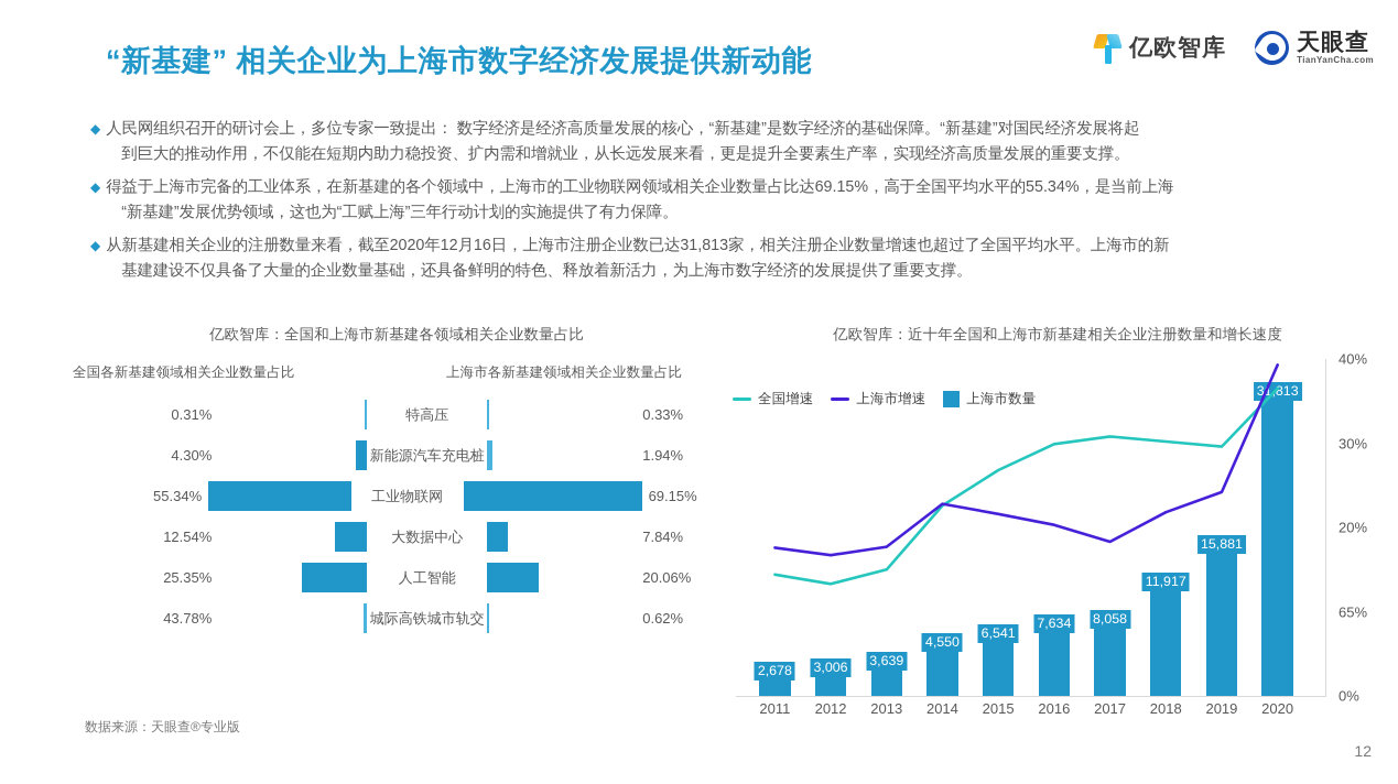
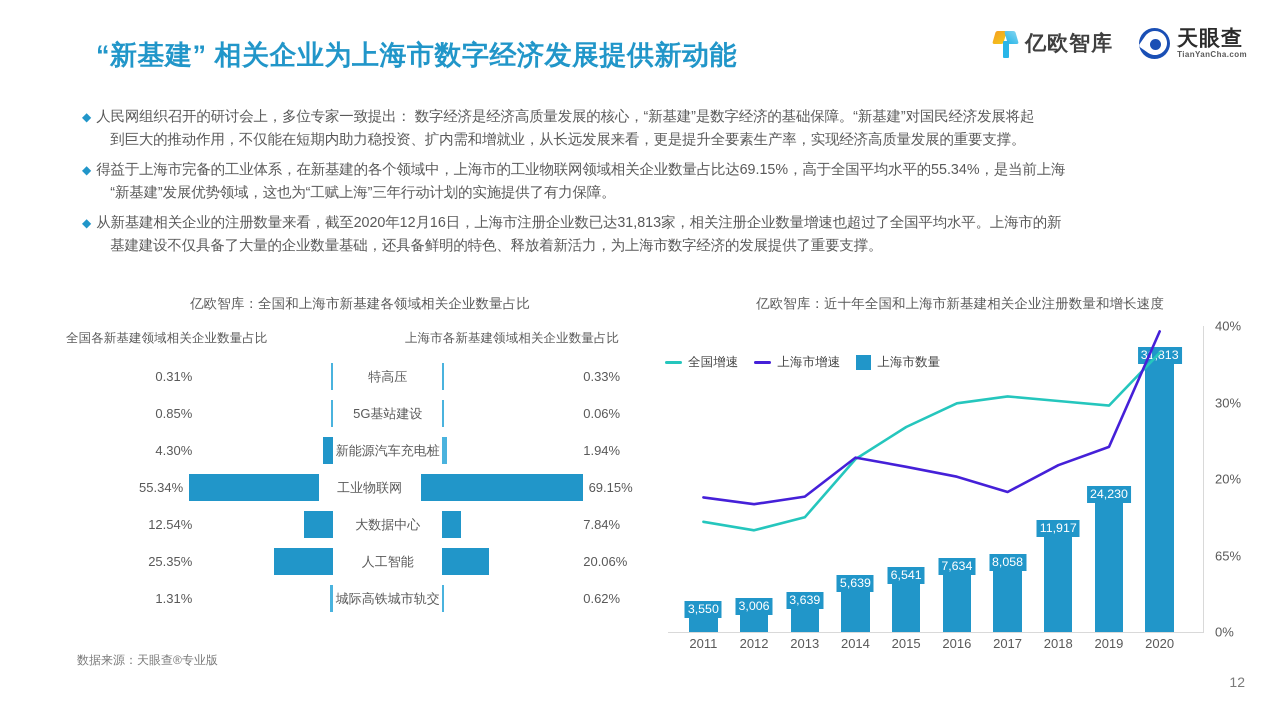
  “新基建” 相关企业为上海市数字经济发展提供新动能
  亿欧智库
  天眼查
  TianYanCha.com
  ◆
  人民网组织召开的研讨会上，多位专家一致提出： 数字经济是经济高质量发展的核心，“新基建”是数字经济的基础保障。“新基建”对国民经济发展将起
  到巨大的推动作用，不仅能在短期内助力稳投资、扩内需和增就业，从长远发展来看，更是提升全要素生产率，实现经济高质量发展的重要支撑。
  ◆
  得益于上海市完备的工业体系，在新基建的各个领域中，上海市的工业物联网领域相关企业数量占比达69.15%，高于全国平均水平的55.34%，是当前上海
  “新基建”发展优势领域，这也为“工赋上海”三年行动计划的实施提供了有力保障。
  ◆
  从新基建相关企业的注册数量来看，截至2020年12月16日，上海市注册企业数已达31,813家，相关注册企业数量增速也超过了全国平均水平。上海市的新
  基建建设不仅具备了大量的企业数量基础，还具备鲜明的特色、释放着新活力，为上海市数字经济的发展提供了重要支撑。
  亿欧智库：全国和上海市新基建各领域相关企业数量占比
  全国各新基建领域相关企业数量占比
  上海市各新基建领域相关企业数量占比
  0.31%
  特高压
  0.33%
+ 0.85%
+ 5G基站建设
+ 0.06%
  4.30%
  新能源汽车充电桩
  1.94%
  55.34%
  工业物联网
  69.15%
  12.54%
  大数据中心
  7.84%
  25.35%
  人工智能
  20.06%
- 43.78%
+ 1.31%
  城际高铁城市轨交
  0.62%
  数据来源：天眼查®专业版
  亿欧智库：近十年全国和上海市新基建相关企业注册数量和增长速度
  全国增速
  上海市增速
  上海市数量
- 2,678
+ 3,550
  3,006
  3,639
- 4,550
+ 5,639
  6,541
  7,634
  8,058
  11,917
- 15,881
+ 24,230
  31813
  0%
  65%
  20%
  30%
  40%
  2011
  2012
  2013
  2014
  2015
  2016
  2017
  2018
  2019
  2020
  12
